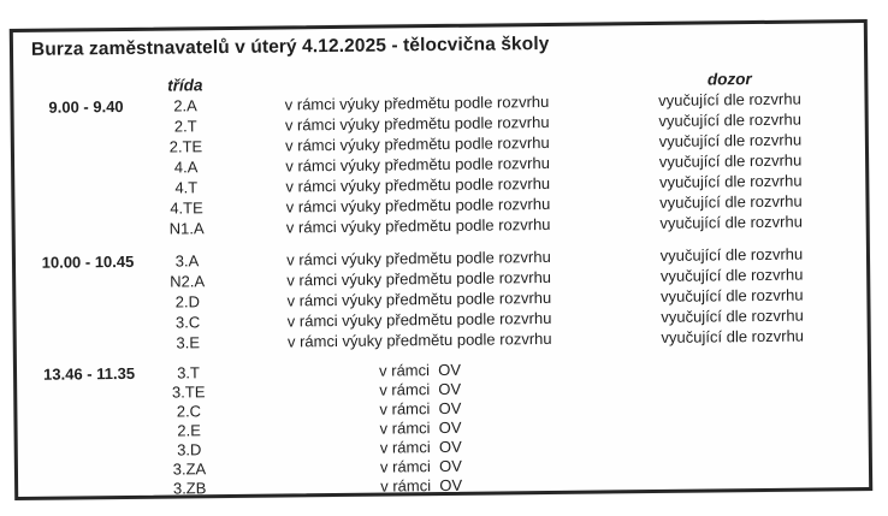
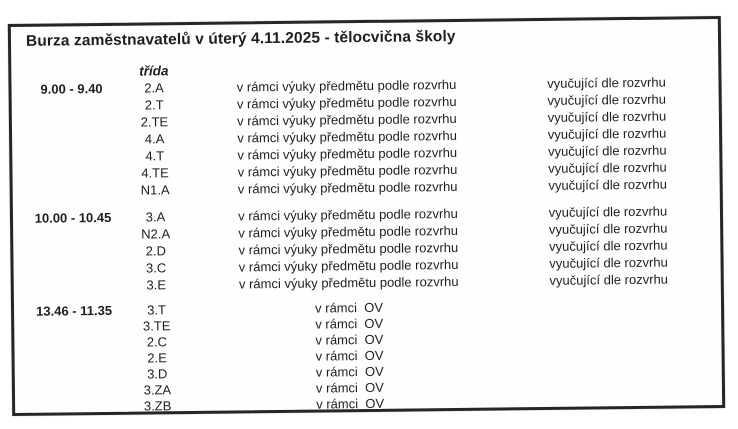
- Burza zaměstnavatelů v úterý 4.12.2025 - tělocvična školy
+ Burza zaměstnavatelů v úterý 4.11.2025 - tělocvična školy
  třída
- dozor
  9.00 - 9.40
  2.A
  v rámci výuky předmětu podle rozvrhu
  vyučující dle rozvrhu
  2.T
  v rámci výuky předmětu podle rozvrhu
  vyučující dle rozvrhu
  2.TE
  v rámci výuky předmětu podle rozvrhu
  vyučující dle rozvrhu
  4.A
  v rámci výuky předmětu podle rozvrhu
  vyučující dle rozvrhu
  4.T
  v rámci výuky předmětu podle rozvrhu
  vyučující dle rozvrhu
  4.TE
  v rámci výuky předmětu podle rozvrhu
  vyučující dle rozvrhu
  N1.A
  v rámci výuky předmětu podle rozvrhu
  vyučující dle rozvrhu
  10.00 - 10.45
  3.A
  v rámci výuky předmětu podle rozvrhu
  vyučující dle rozvrhu
  N2.A
  v rámci výuky předmětu podle rozvrhu
  vyučující dle rozvrhu
  2.D
  v rámci výuky předmětu podle rozvrhu
  vyučující dle rozvrhu
  3.C
  v rámci výuky předmětu podle rozvrhu
  vyučující dle rozvrhu
  3.E
  v rámci výuky předmětu podle rozvrhu
  vyučující dle rozvrhu
  13.46 - 11.35
  3.T
  v rámci OV
  3.TE
  v rámci OV
  2.C
  v rámci OV
  2.E
  v rámci OV
  3.D
  v rámci OV
  3.ZA
  v rámci OV
  3.ZB
  v rámci OV
